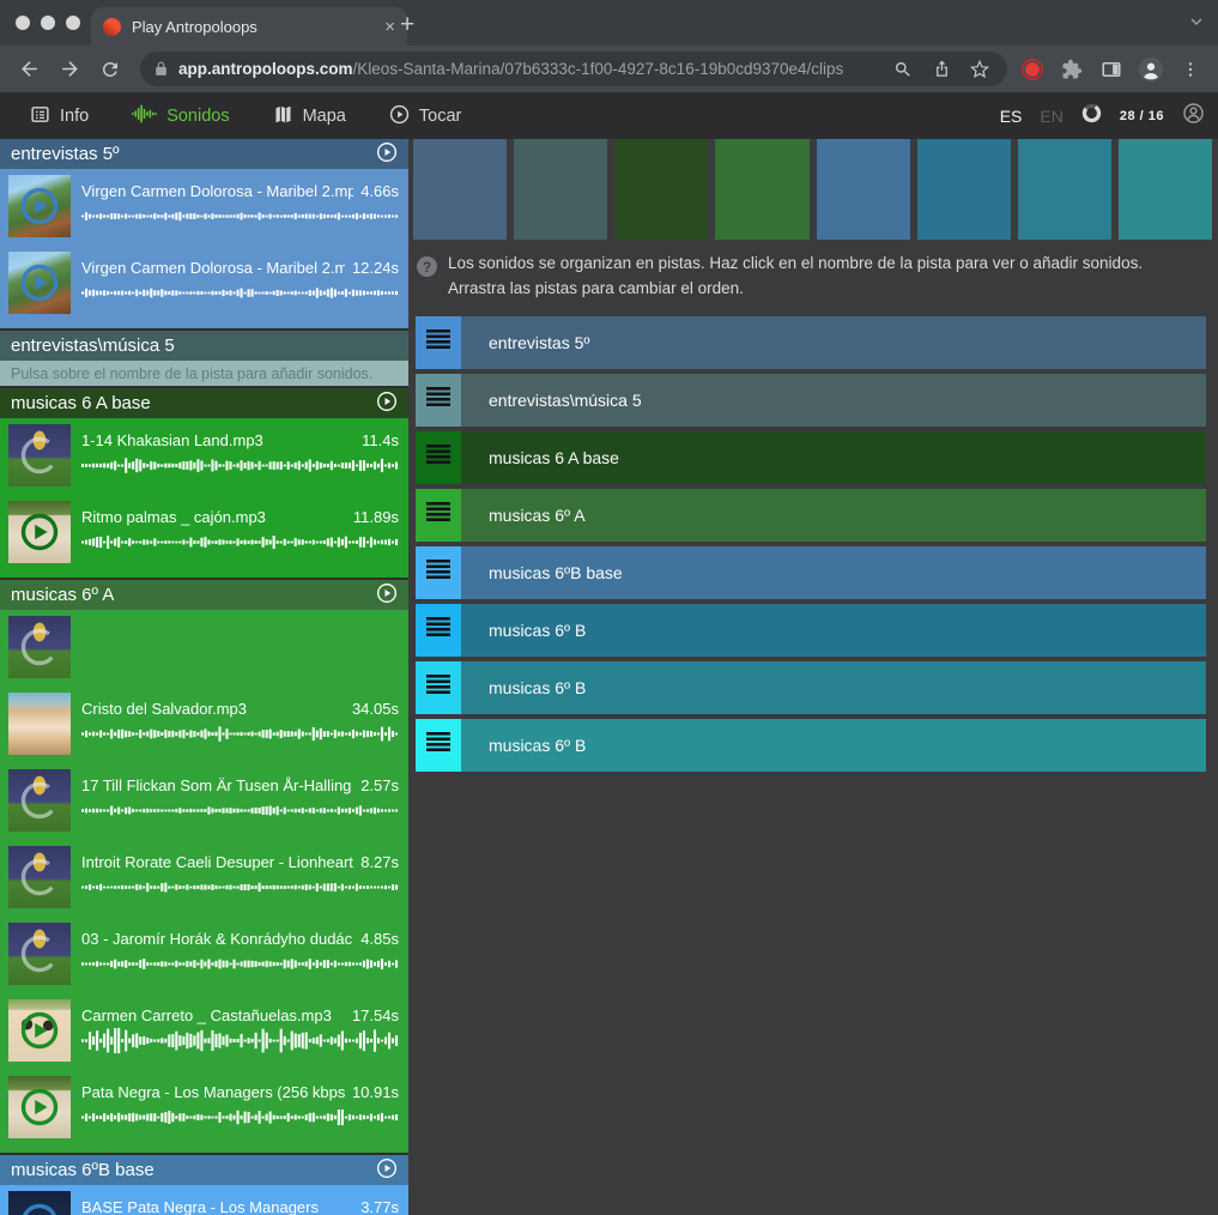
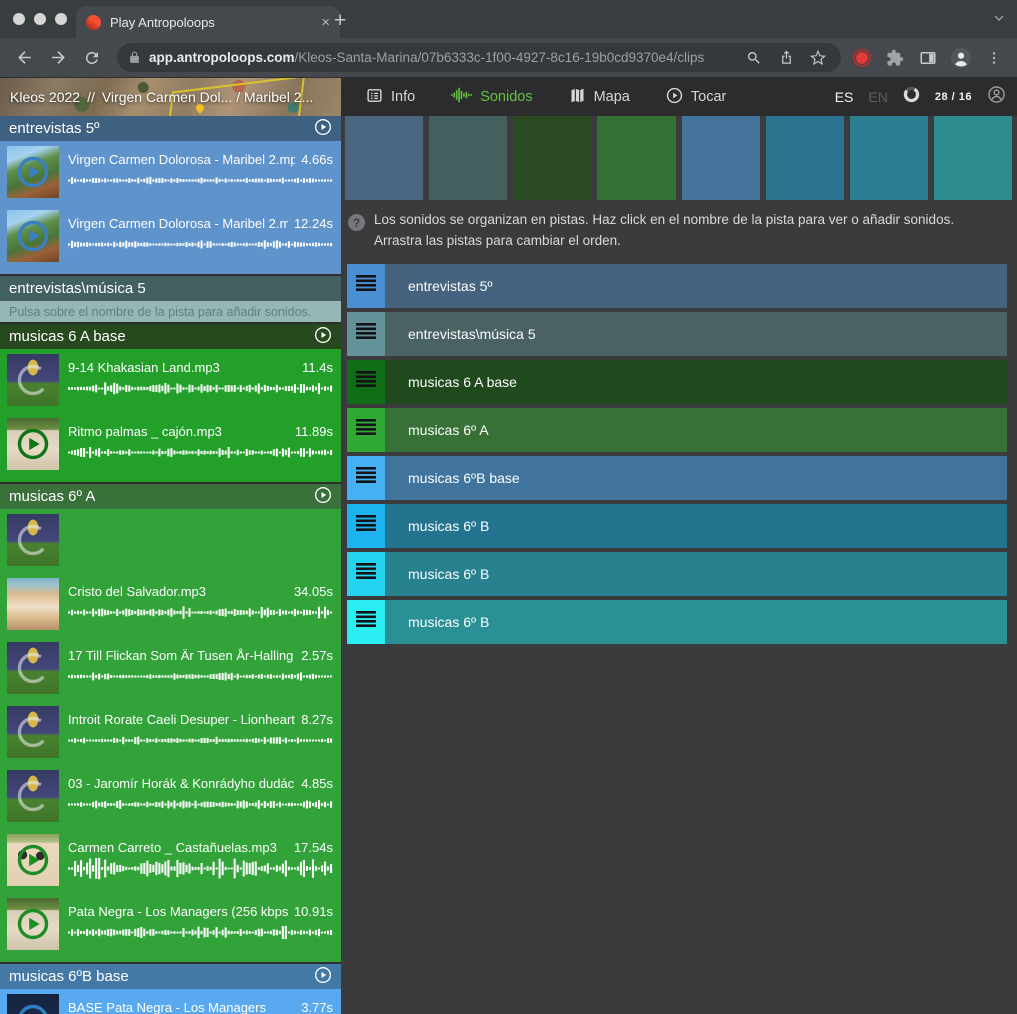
  Play Antropoloops
  ×
  +
  app.antropoloops.com/Kleos-Santa-Marina/07b6333c-1f00-4927-8c16-19b0cd9370e4/clips
+ Kleos 2022
+ //
+ Virgen Carmen Dol... / Maribel 2...
  Info
  Sonidos
  Mapa
  Tocar
  ES
  EN
  28 / 16
  entrevistas 5º
  Virgen Carmen Dolorosa - Maribel 2.mp
  4.66s
  Virgen Carmen Dolorosa - Maribel 2.m
  12.24s
  entrevistas\música 5
  Pulsa sobre el nombre de la pista para añadir sonidos.
  musicas 6 A base
- 1-14 Khakasian Land.mp3
+ 9-14 Khakasian Land.mp3
  11.4s
  Ritmo palmas _ cajón.mp3
  11.89s
  musicas 6º A
  Cristo del Salvador.mp3
  34.05s
  17 Till Flickan Som Är Tusen År-Halling
  2.57s
  Introit Rorate Caeli Desuper - Lionheart
  8.27s
  03 - Jaromír Horák & Konrádyho dudác
  4.85s
  Carmen Carreto _ Castañuelas.mp3
  17.54s
  Pata Negra - Los Managers (256 kbps
  10.91s
  musicas 6ºB base
  BASE Pata Negra - Los Managers
  3.77s
  ?
  Los sonidos se organizan en pistas. Haz click en el nombre de la pista para ver o añadir sonidos. Arrastra las pistas para cambiar el orden.
  entrevistas 5º
  entrevistas\música 5
  musicas 6 A base
  musicas 6º A
  musicas 6ºB base
  musicas 6º B
  musicas 6º B
  musicas 6º B
